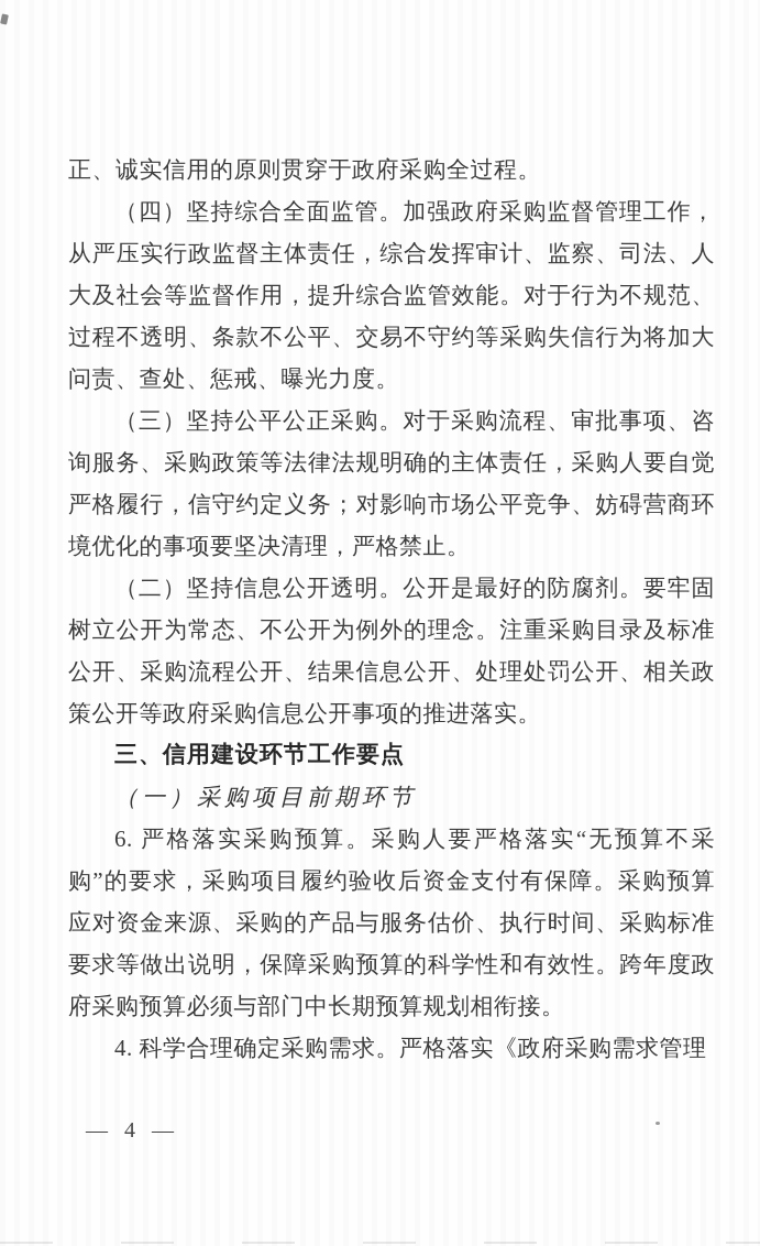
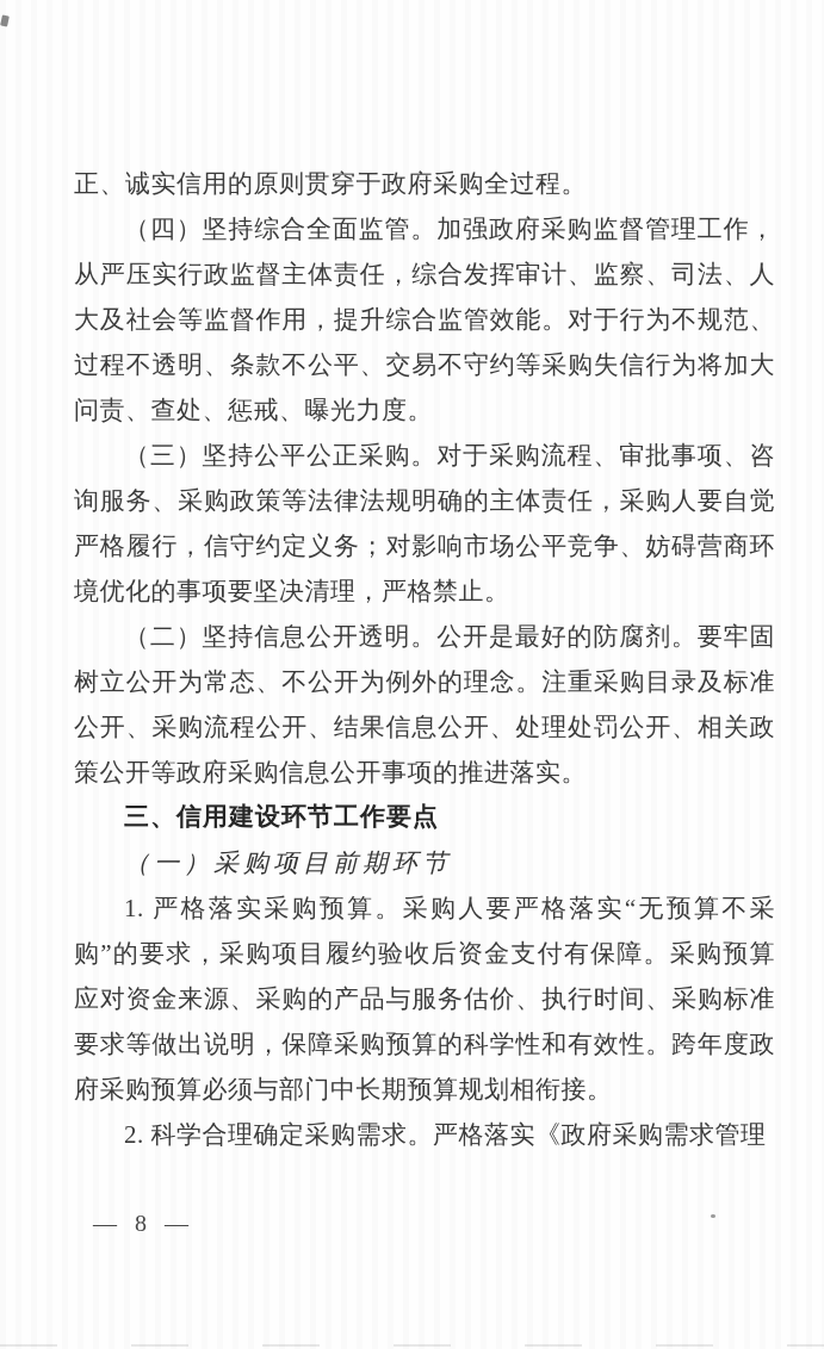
  正、诚实信用的原则贯穿于政府采购全过程。
  （四）坚持综合全面监管。加强政府采购监督管理工作，从严压实行政监督主体责任，综合发挥审计、监察、司法、人大及社会等监督作用，提升综合监管效能。对于行为不规范、过程不透明、条款不公平、交易不守约等采购失信行为将加大问责、查处、惩戒、曝光力度。
  （三）坚持公平公正采购。对于采购流程、审批事项、咨询服务、采购政策等法律法规明确的主体责任，采购人要自觉严格履行，信守约定义务；对影响市场公平竞争、妨碍营商环境优化的事项要坚决清理，严格禁止。
  （二）坚持信息公开透明。公开是最好的防腐剂。要牢固树立公开为常态、不公开为例外的理念。注重采购目录及标准公开、采购流程公开、结果信息公开、处理处罚公开、相关政策公开等政府采购信息公开事项的推进落实。
  三、信用建设环节工作要点
  （一）采购项目前期环节
- 6. 严格落实采购预算。采购人要严格落实“无预算不采购”的要求，采购项目履约验收后资金支付有保障。采购预算应对资金来源、采购的产品与服务估价、执行时间、采购标准要求等做出说明，保障采购预算的科学性和有效性。跨年度政府采购预算必须与部门中长期预算规划相衔接。
+ 1. 严格落实采购预算。采购人要严格落实“无预算不采购”的要求，采购项目履约验收后资金支付有保障。采购预算应对资金来源、采购的产品与服务估价、执行时间、采购标准要求等做出说明，保障采购预算的科学性和有效性。跨年度政府采购预算必须与部门中长期预算规划相衔接。
- 4. 科学合理确定采购需求。严格落实《政府采购需求管理
+ 2. 科学合理确定采购需求。严格落实《政府采购需求管理
- — 4 —
+ — 8 —
